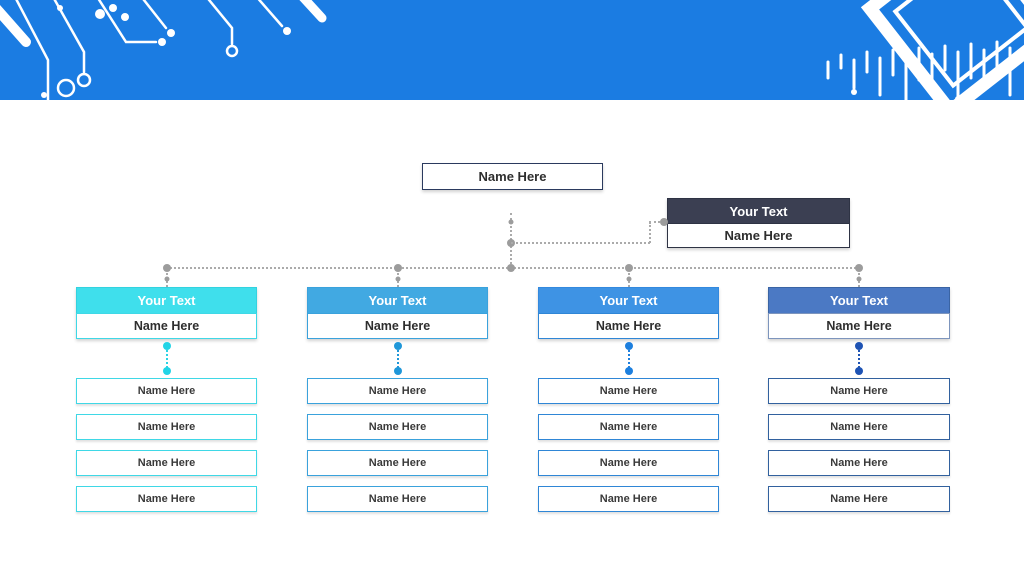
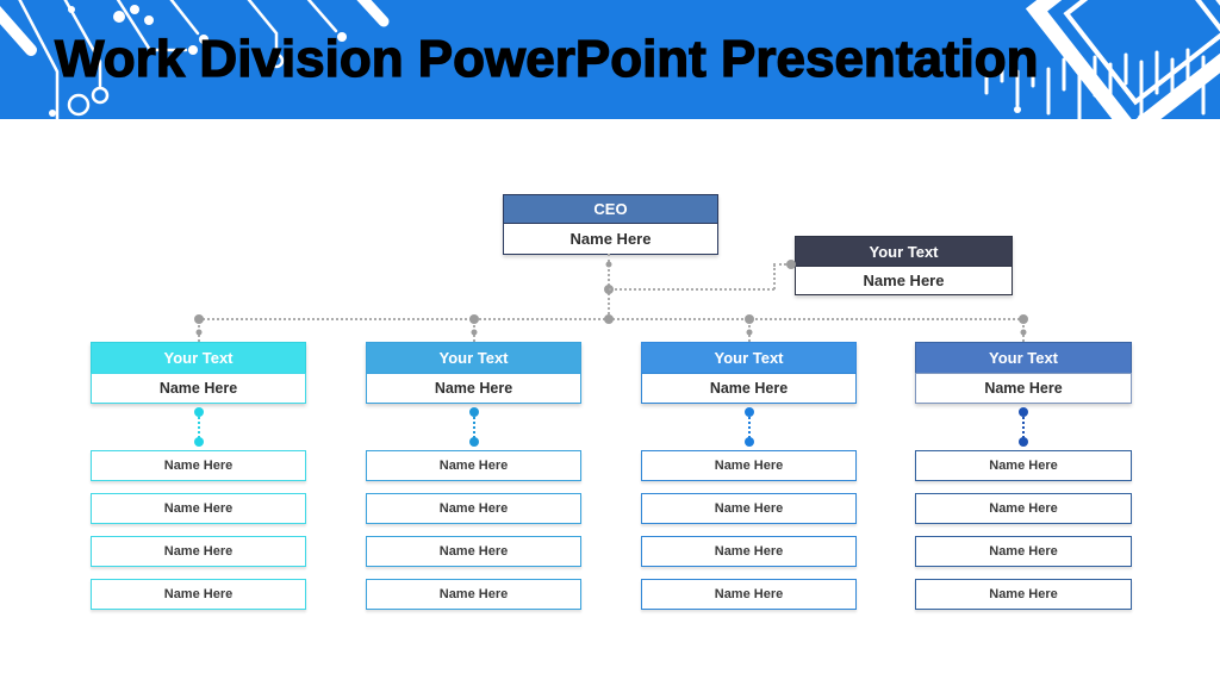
+ Work Division PowerPoint Presentation
+ CEO
  Name Here
  Your Text
  Name Here
  Your Text
  Name Here
  Your Text
  Name Here
  Your Text
  Name Here
  Your Text
  Name Here
  Name Here
  Name Here
  Name Here
  Name Here
  Name Here
  Name Here
  Name Here
  Name Here
  Name Here
  Name Here
  Name Here
  Name Here
  Name Here
  Name Here
  Name Here
  Name Here
